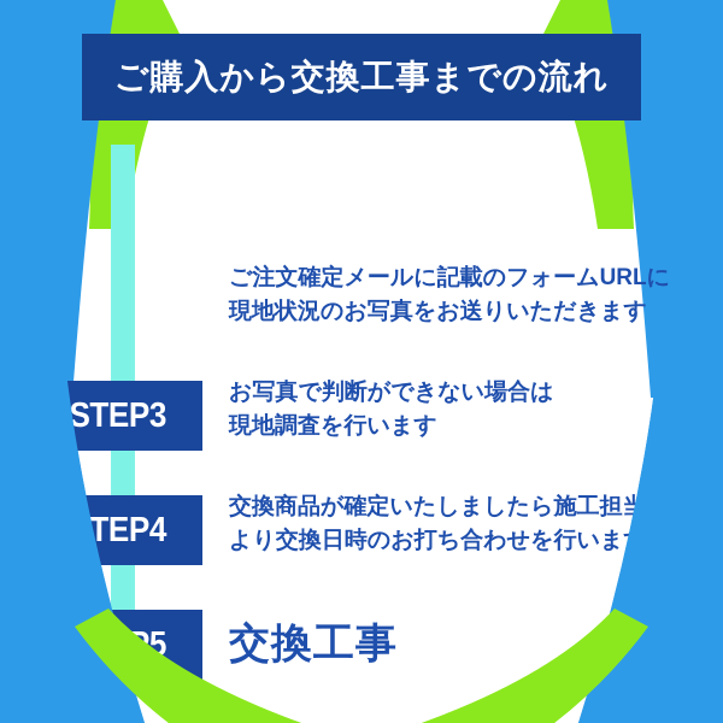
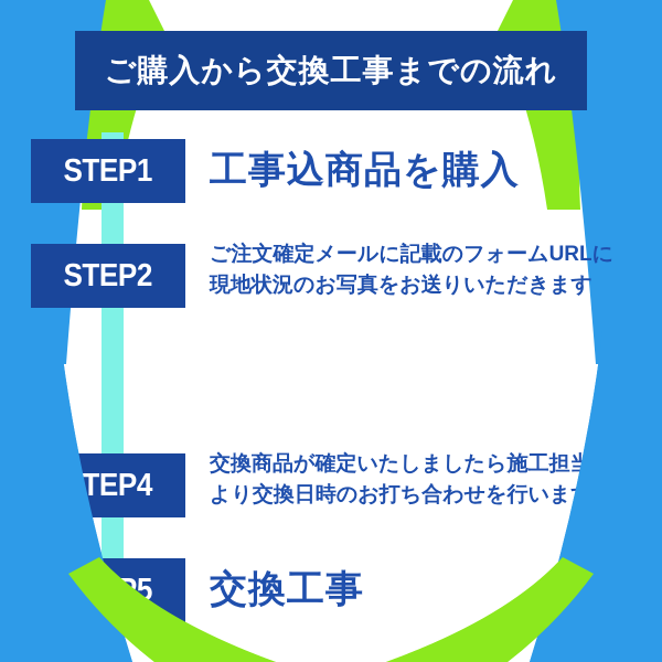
  ご購入から交換工事までの流れ
+ STEP1
+ 工事込商品を購入
+ STEP2
  ご注文確定メールに記載のフォームURLに
  現地状況のお写真をお送りいただきます
- STEP3
- お写真で判断ができない場合は
- 現地調査を行います
  TEP4
  交換商品が確定いたしましたら施工担当
  より交換日時のお打ち合わせを行いま
  交換工事
